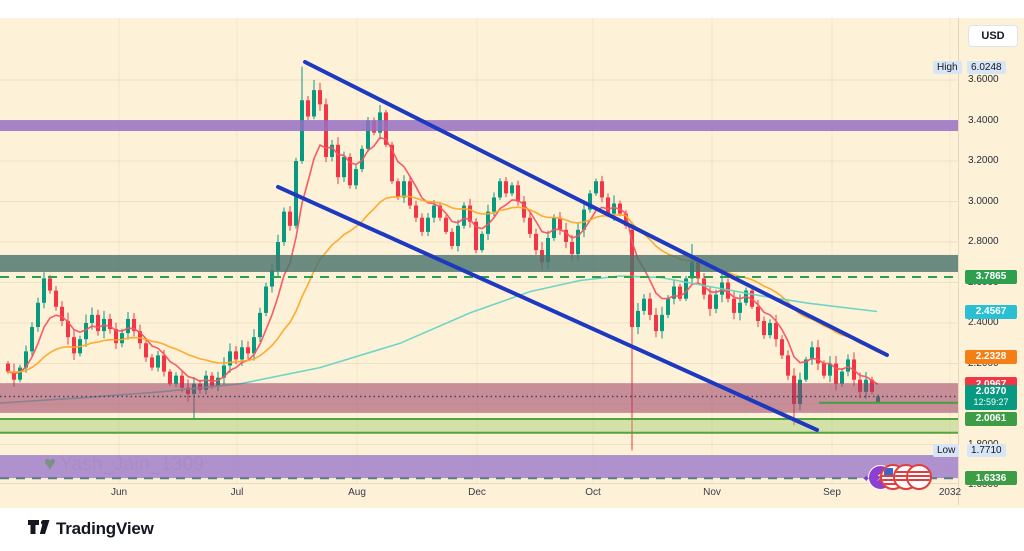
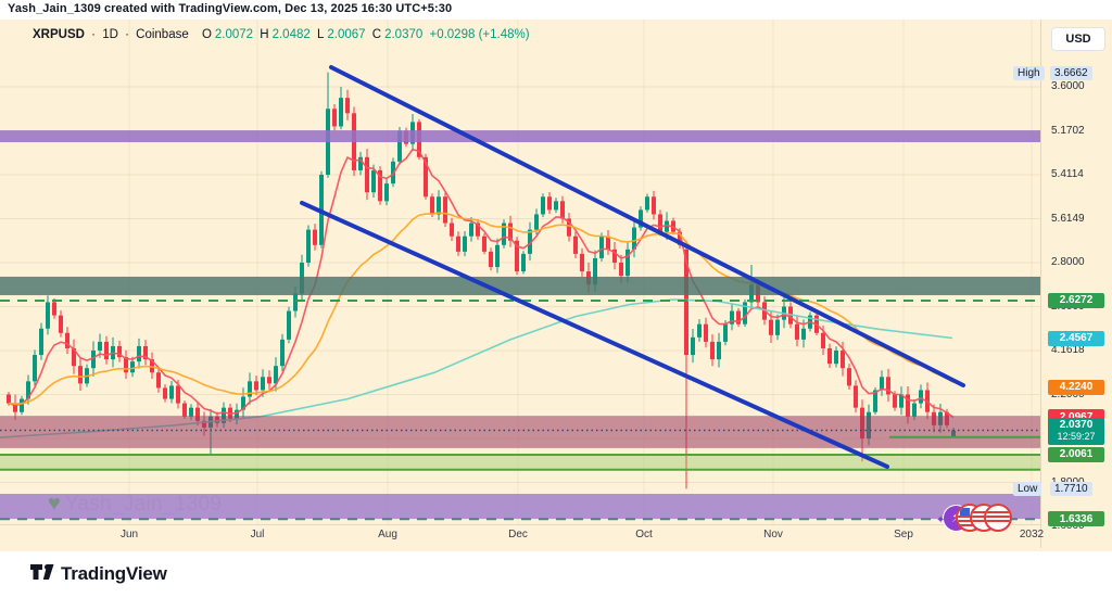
+ Yash_Jain_1309 created with TradingView.com, Dec 13, 2025 16:30 UTC+5:30
+ XRPUSD · 1D · Coinbase O 2.0072 H 2.0482 L 2.0067 C 2.0370 +0.0298 (+1.48%)
  ♥
  Yash_Jain_1309
  ✦
  USD
  3.6000
- 3.4000
+ 5.1702
- 3.2000
+ 5.4114
- 3.0000
+ 5.6149
  2.8000
- 2.4000
+ 4.1618
  High
- 6.0248
+ 3.6662
  Low
  1.7710
- 3.7865
+ 2.6272
  2.4567
- 2.2328
+ 4.2240
  2.0370
  12:59:27
  2.0061
  1.6336
  Jun
  Jul
  Aug
  Dec
  Oct
  Nov
  Sep
  2032
  TradingView
